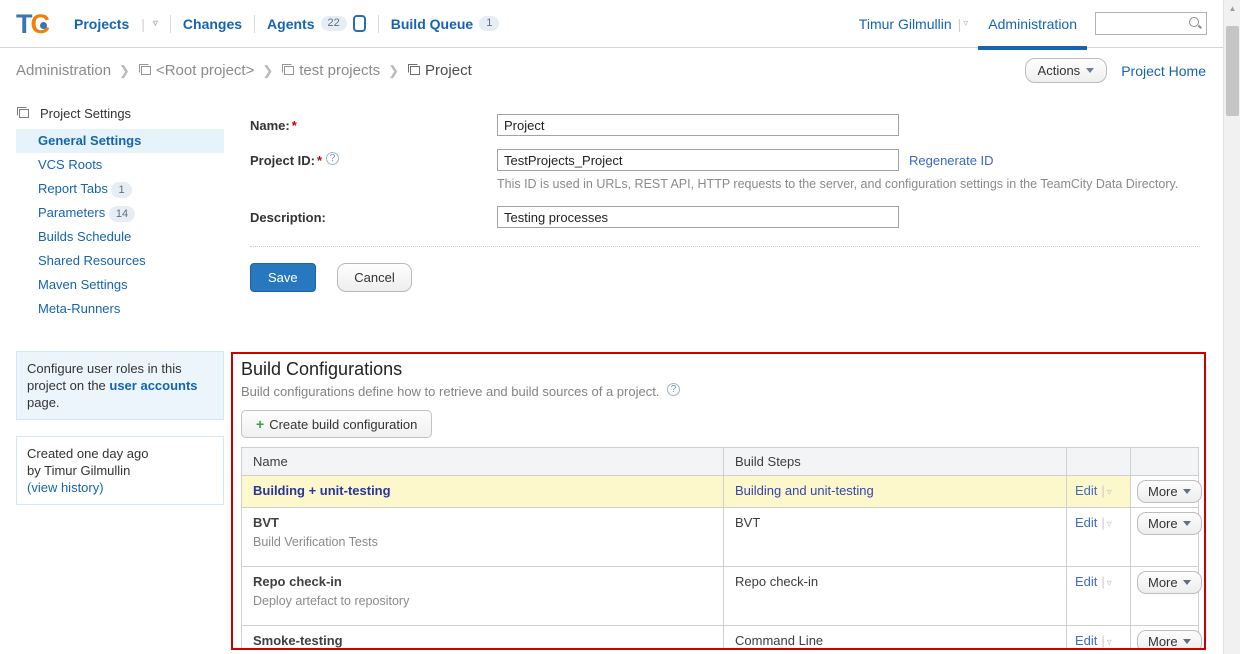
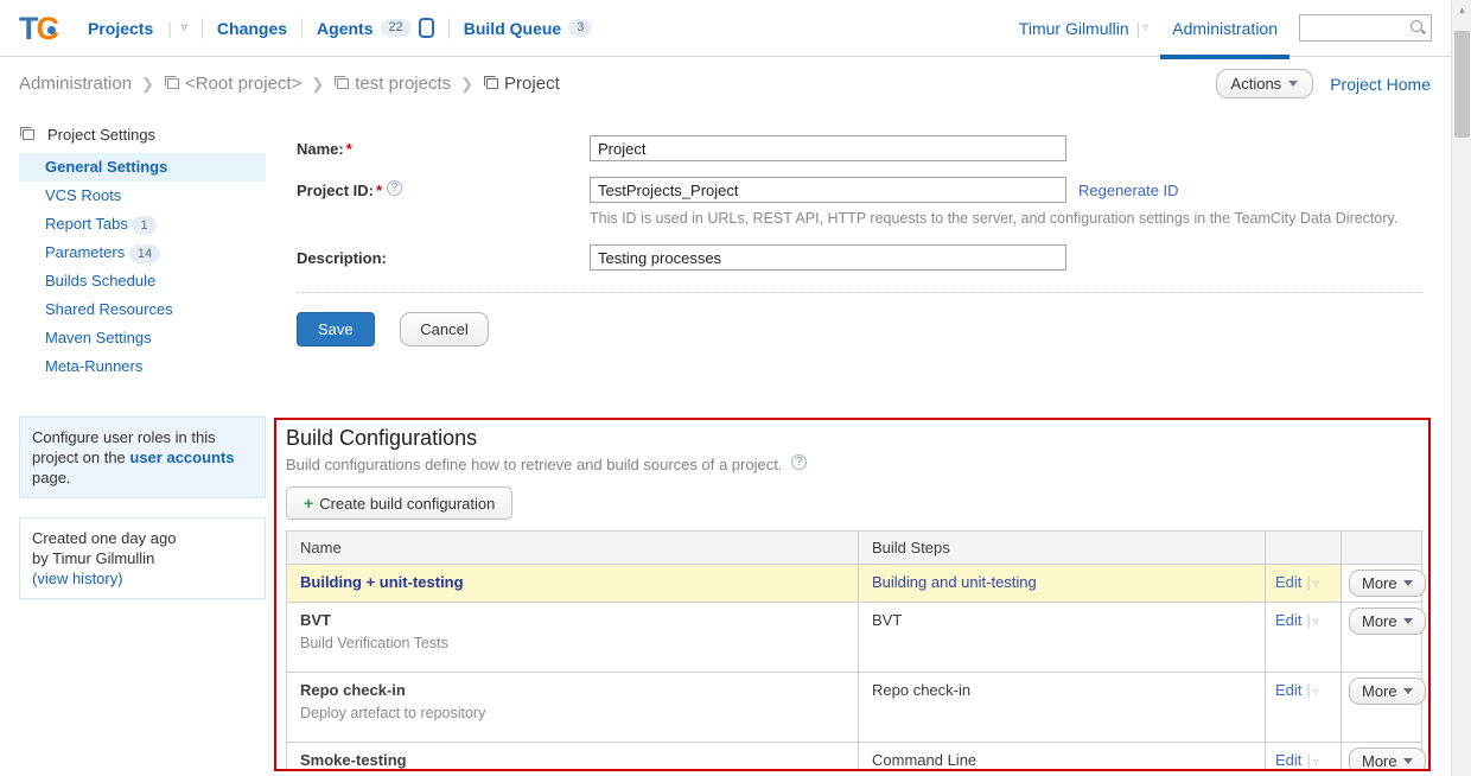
  Projects
  |
  ▿
  Changes
  Agents
  22
  Build Queue
- 1
+ 3
  Timur Gilmullin
  |
  ▿
  Administration
  ▲
  Administration
  ❯
  <Root project>
  ❯
  test projects
  ❯
  Project
  Actions
  Project Home
  Project Settings
  General Settings
  VCS Roots
  Report Tabs 1
  Parameters 14
  Builds Schedule
  Shared Resources
  Maven Settings
  Meta-Runners
  Configure user roles in this project on the user accounts page.
  Created one day ago
  by Timur Gilmullin
  (view history)
  Name: *
  Project
  Project ID: * ?
  TestProjects_Project
  Regenerate ID
  This ID is used in URLs, REST API, HTTP requests to the server, and configuration settings in the TeamCity Data Directory.
  Description:
  Testing processes
  Save Cancel
  Build Configurations
  Build configurations define how to retrieve and build sources of a project. ?
  + Create build configuration
  Name	Build Steps
  Building + unit-testing	Building and unit-testing	Edit | ▿	More
  BVT Build Verification Tests	BVT	Edit | ▿	More
  Repo check-in Deploy artefact to repository	Repo check-in	Edit | ▿	More
  Smoke-testing	Command Line	Edit | ▿	More
